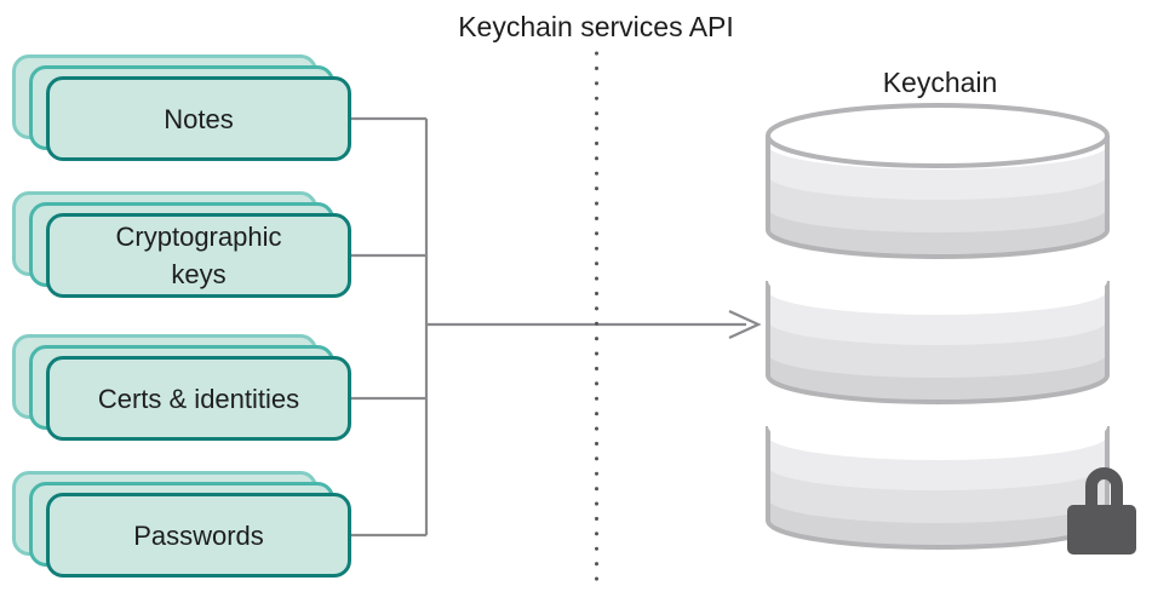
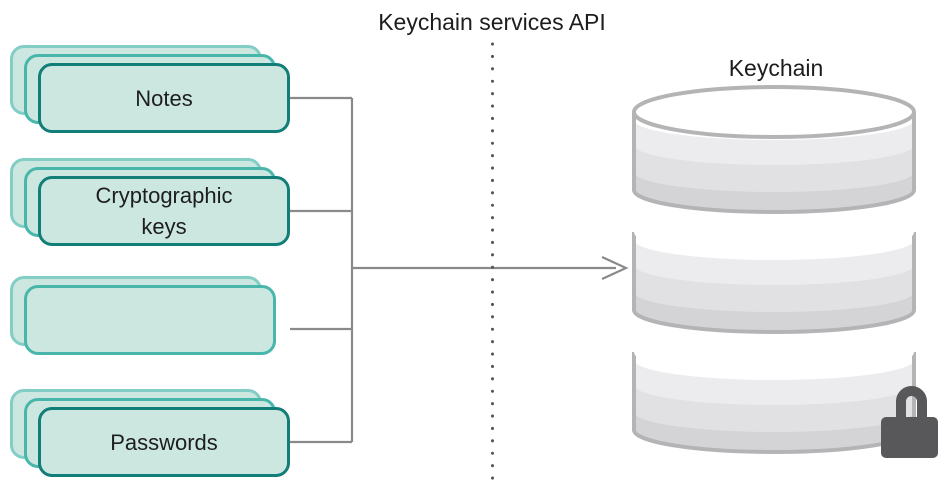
  Keychain services API
  Keychain
  Notes
  Cryptographic
  keys
- Certs & identities
  Passwords
